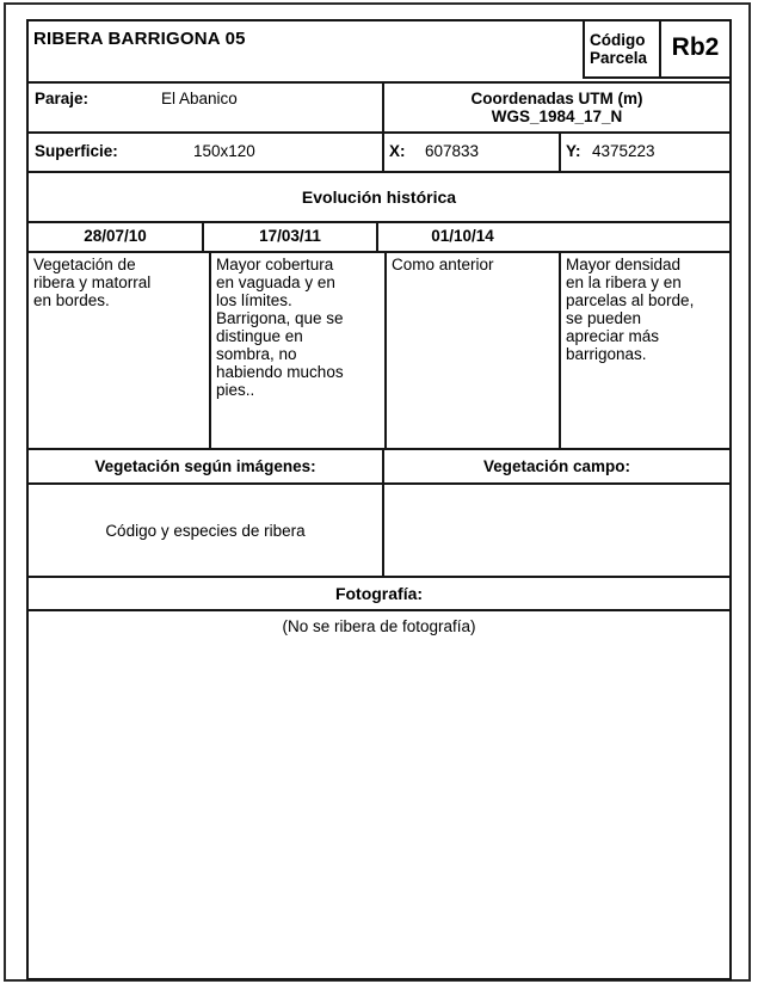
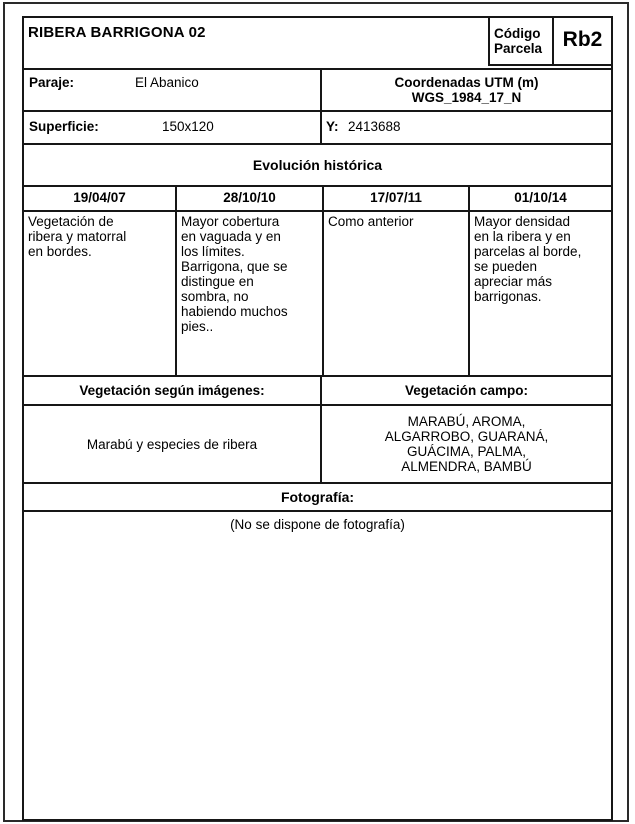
- RIBERA BARRIGONA 05
+ RIBERA BARRIGONA 02
  Código
  Parcela
  Rb2
  Paraje: El Abanico
  Coordenadas UTM (m)
  WGS_1984_17_N
  Superficie: 150x120
- X: 607833
- Y: 4375223
+ Y: 2413688
  Evolución histórica
+ 19/04/07
- 28/07/10
+ 28/10/10
- 17/03/11
+ 17/07/11
  01/10/14
  Vegetación de
  ribera y matorral
  en bordes.
  Mayor cobertura
  en vaguada y en
  los límites.
  Barrigona, que se
  distingue en
  sombra, no
  habiendo muchos
  pies..
  Como anterior
  Mayor densidad
  en la ribera y en
  parcelas al borde,
  se pueden
  apreciar más
  barrigonas.
  Vegetación según imágenes:
  Vegetación campo:
- Código y especies de ribera
+ Marabú y especies de ribera
+ MARABÚ, AROMA,
+ ALGARROBO, GUARANÁ,
+ GUÁCIMA, PALMA,
+ ALMENDRA, BAMBÚ
  Fotografía:
- (No se ribera de fotografía)
+ (No se dispone de fotografía)
